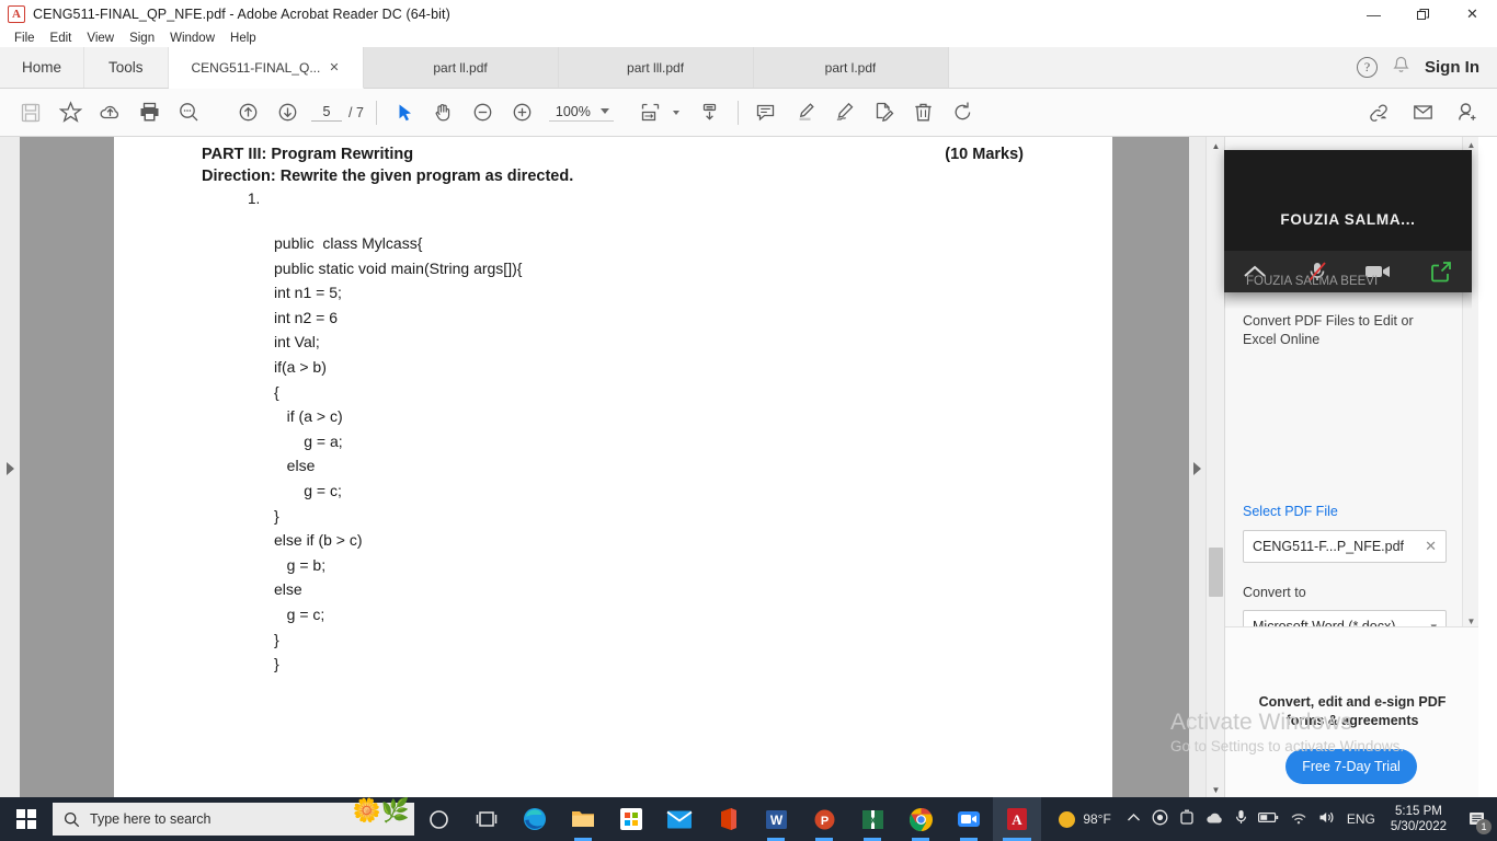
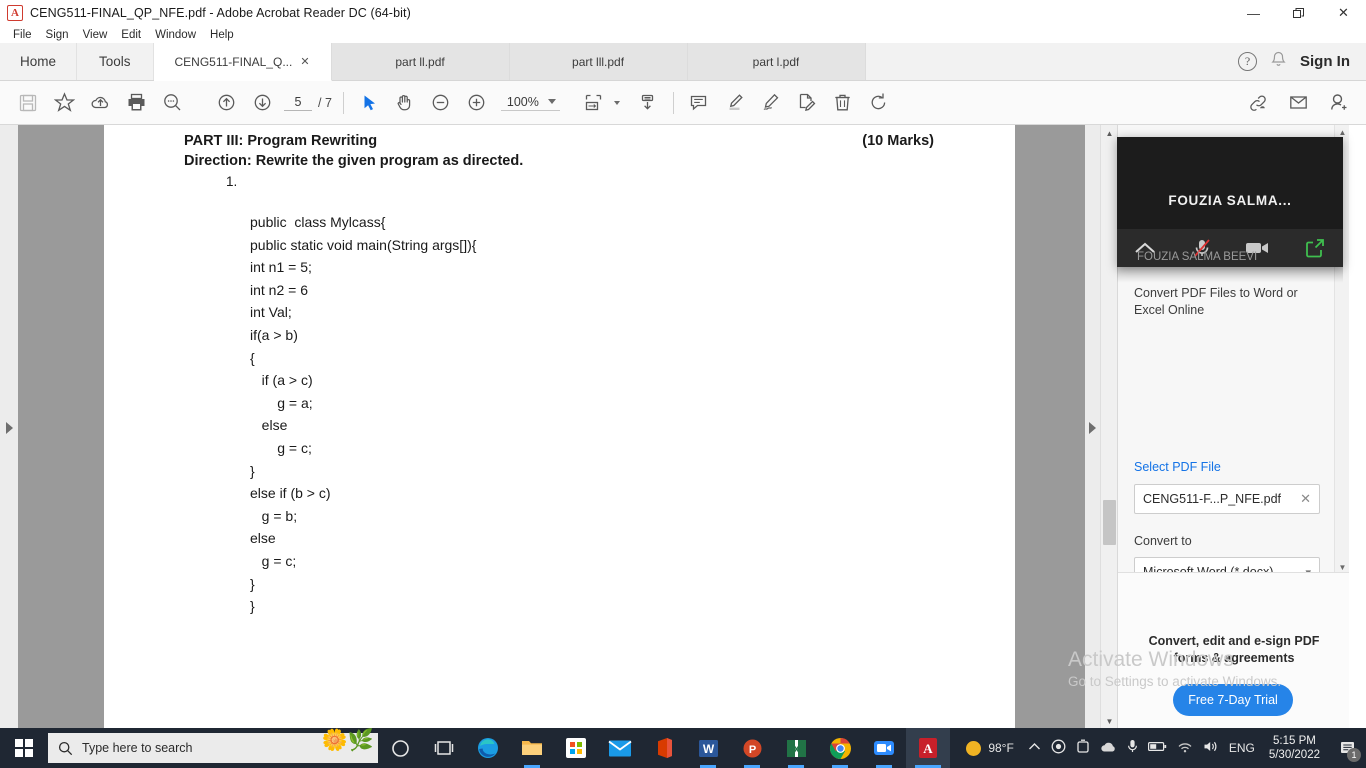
  A
  CENG511-FINAL_QP_NFE.pdf - Adobe Acrobat Reader DC (64-bit)
  —
  ✕
  File
- Edit
+ Sign
  View
- Sign
+ Edit
  Window
  Help
  Home
  Tools
  CENG511-FINAL_Q...
  ✕
  part ll.pdf
  part lll.pdf
  part l.pdf
  ?
  Sign In
  5
  / 7
  100%
  PART III: Program Rewriting
  (10 Marks)
  Direction: Rewrite the given program as directed.
  1.
  public class Mylcass{
  public static void main(String args[]){
  int n1 = 5;
  int n2 = 6
  int Val;
  if(a > b)
  {
  if (a > c)
  g = a;
  else
  g = c;
  }
  else if (b > c)
  g = b;
  else
  g = c;
  }
  }
  ▲
  ▼
- Convert PDF Files to Edit or Excel Online
+ Convert PDF Files to Word or Excel Online
  Select PDF File
  CENG511-F...P_NFE.pdf
  ✕
  Convert to
  ▲
  ▼
  Convert, edit and e-sign PDF forms & agreements
  Free 7-Day Trial
  Activate Windows
  Go to Settings to activate Windows.
  FOUZIA SALMA...
  FOUZIA SALMA BEEVI
  Type here to search
  🌼🌿
  W
  P
  X
  A
  98°F
  ENG
  5:15 PM
  5/30/2022
  1
